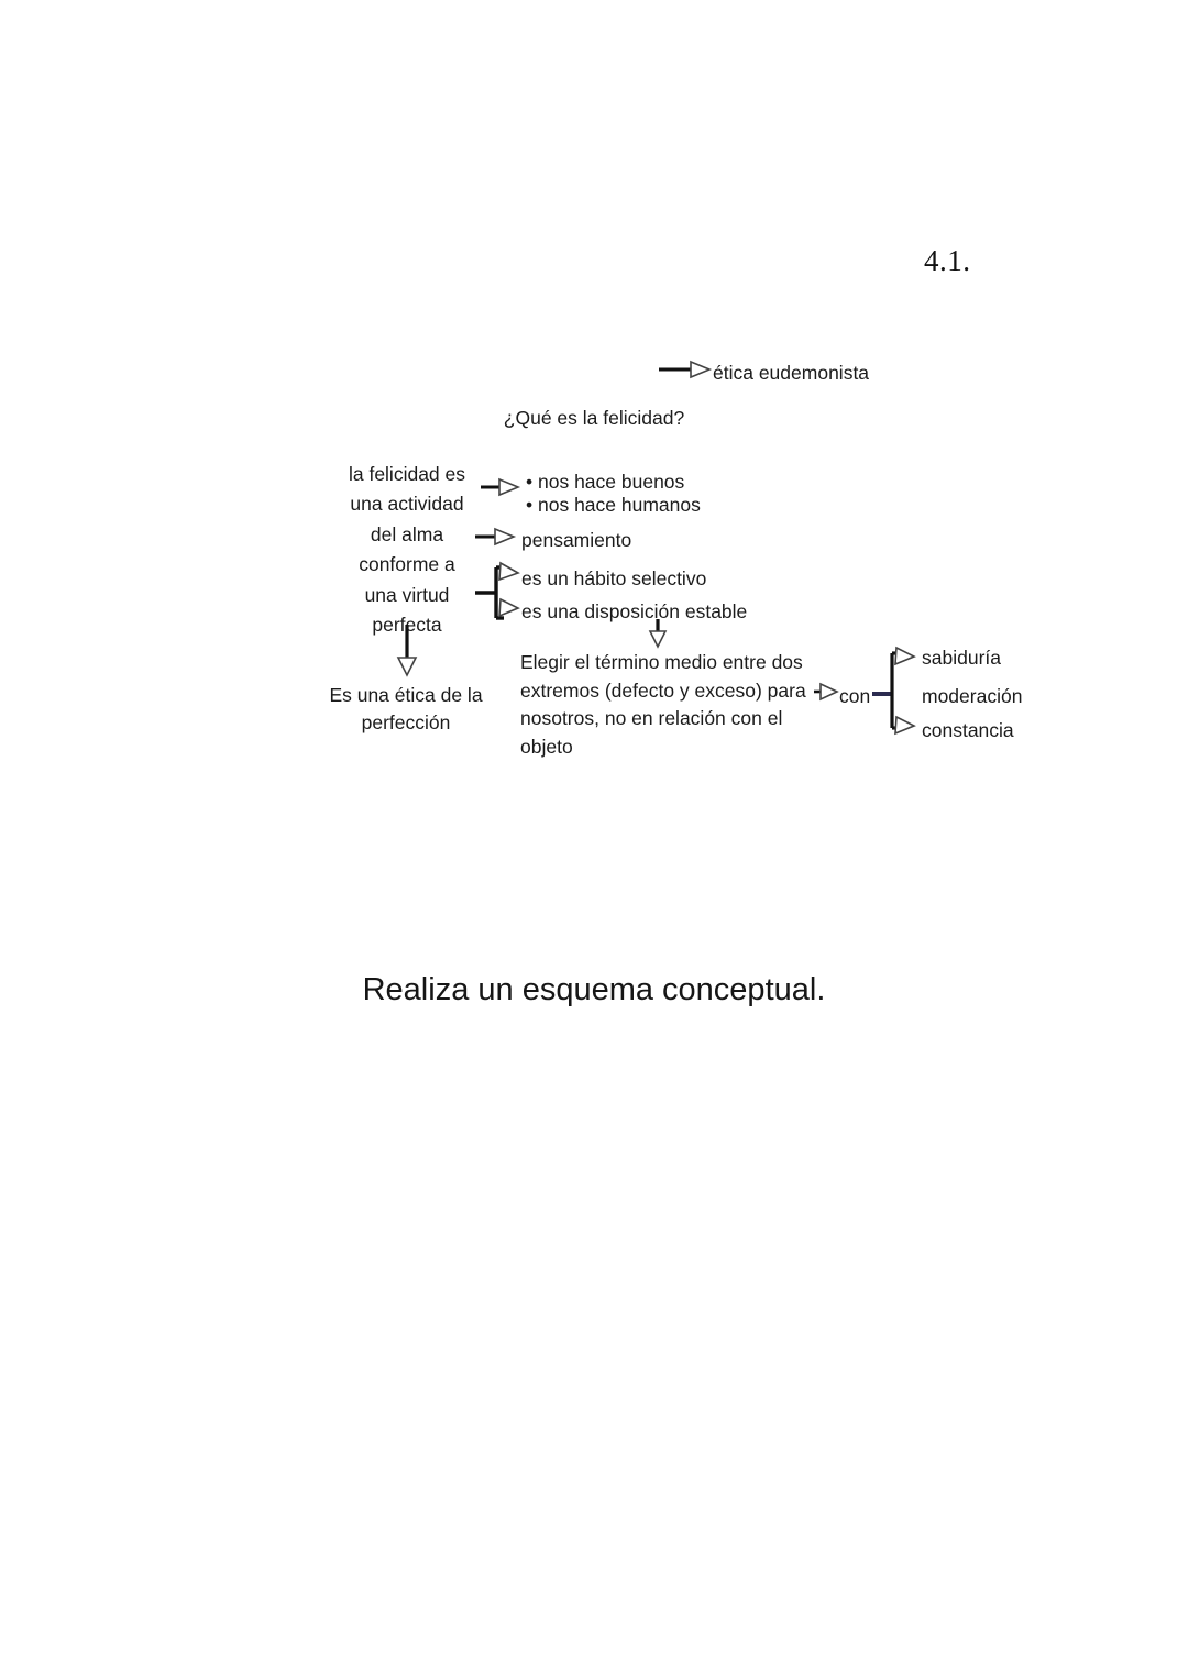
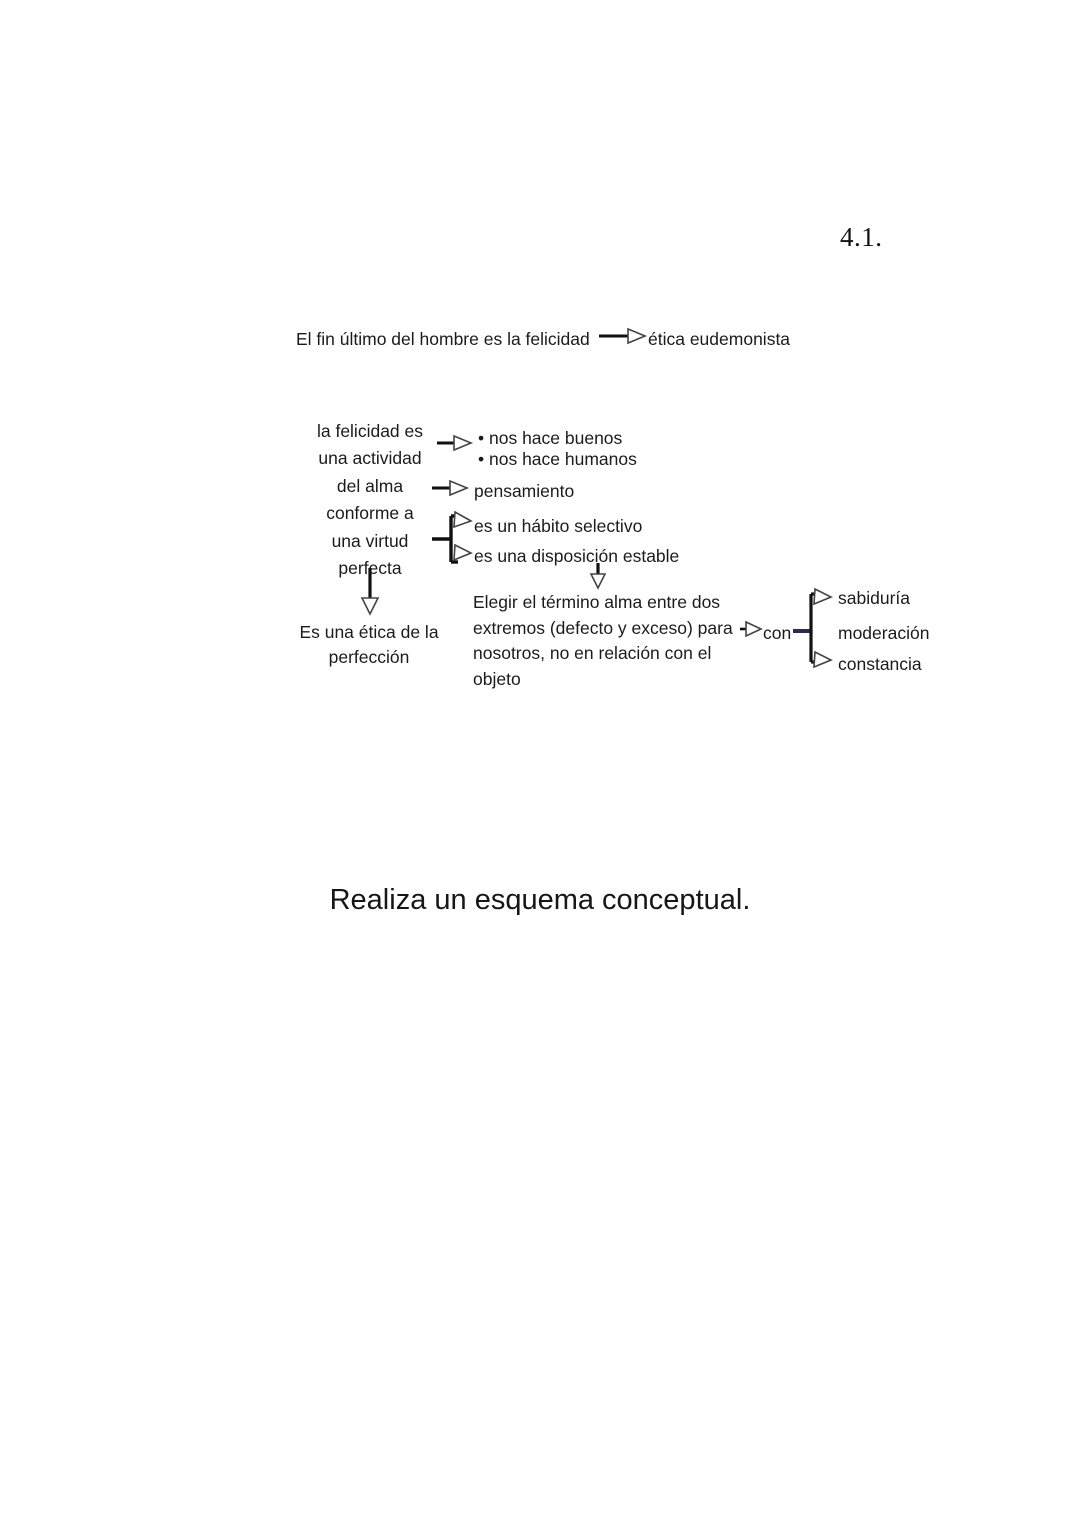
  4.1.
+ El fin último del hombre es la felicidad
  ética eudemonista
- ¿Qué es la felicidad?
  la felicidad es
  una actividad
  del alma
  conforme a
  una virtud
  perfecta
  • nos hace buenos
  • nos hace humanos
  pensamiento
  es un hábito selectivo
  es una disposición estable
  Es una ética de la
  perfección
- Elegir el término medio entre dos extremos (defecto y exceso) para nosotros, no en relación con el objeto
+ Elegir el término alma entre dos extremos (defecto y exceso) para nosotros, no en relación con el objeto
  con
  sabiduría
  moderación
  constancia
  Realiza un esquema conceptual.
